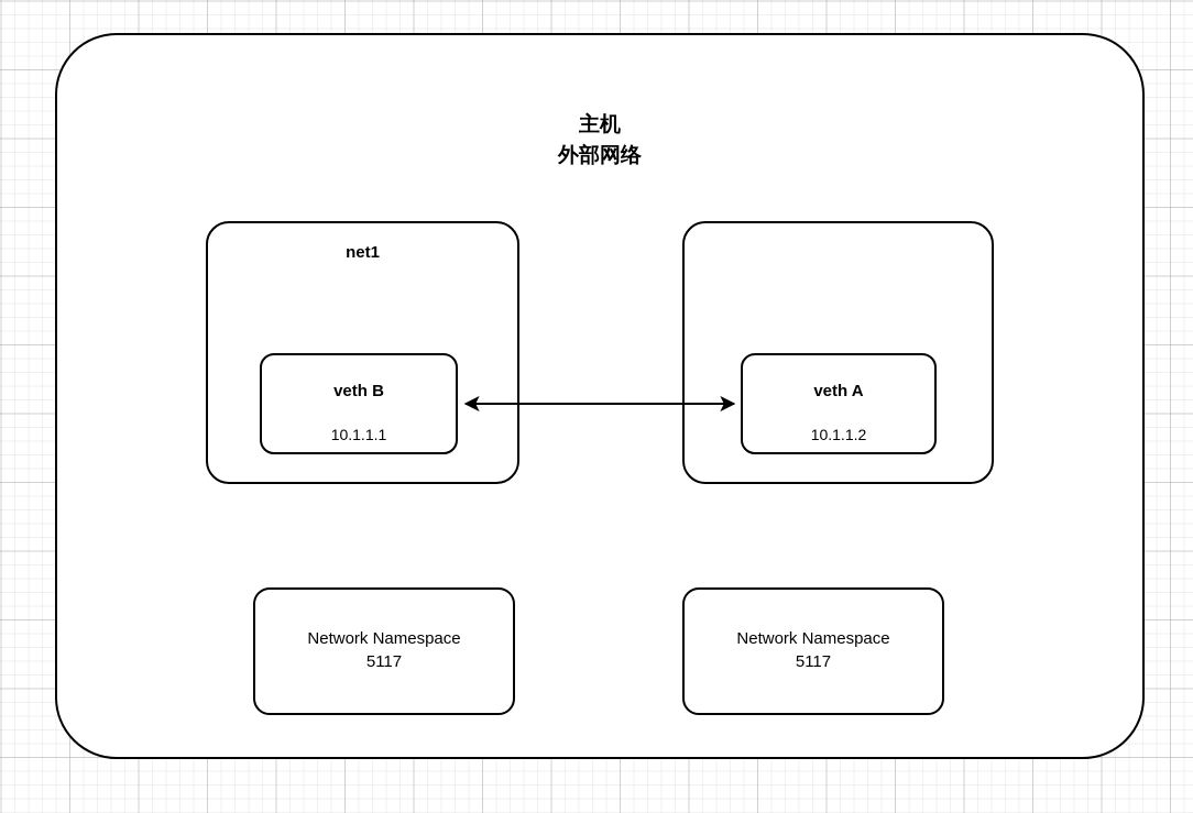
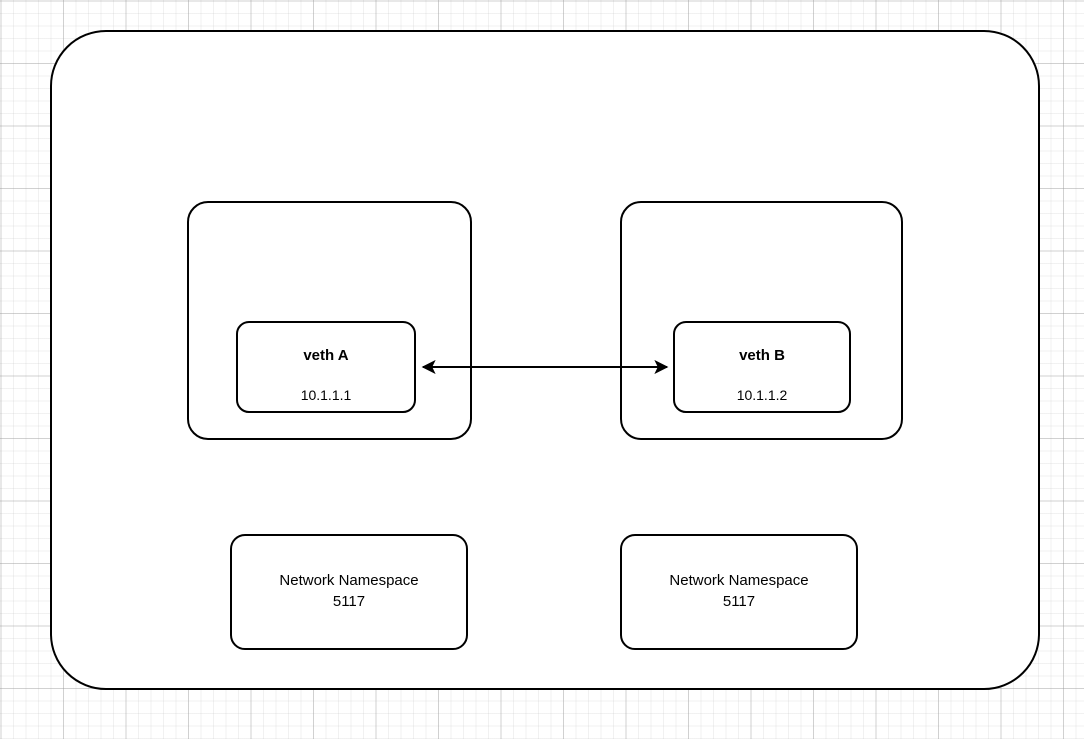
- 主机
- 外部网络
- net1
- veth B
+ veth A
  10.1.1.1
- veth A
+ veth B
  10.1.1.2
  Network Namespace
  5117
  Network Namespace
  5117
